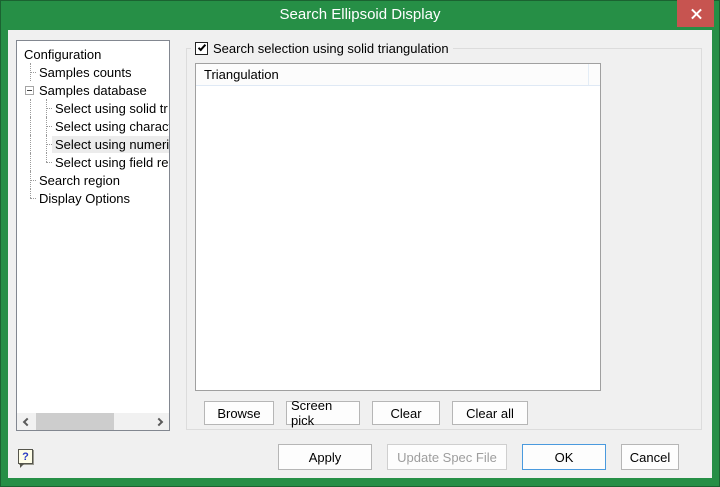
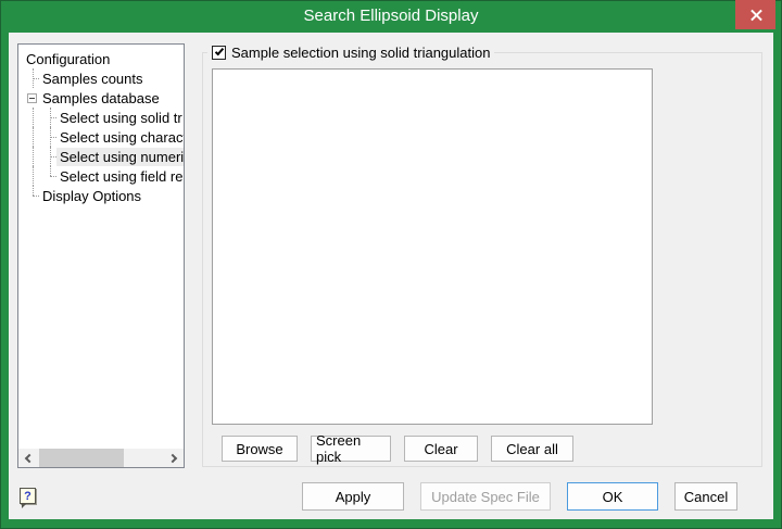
  Search Ellipsoid Display
  Configuration
  Samples counts
  Samples database
  Select using solid tr
  Select using charac
  Select using numeri
  Select using field re
- Search region
  Display Options
- Search selection using solid triangulation
+ Sample selection using solid triangulation
- Triangulation
  Browse
  Screen pick
  Clear
  Clear all
  ?
  Apply
  Update Spec File
  OK
  Cancel
